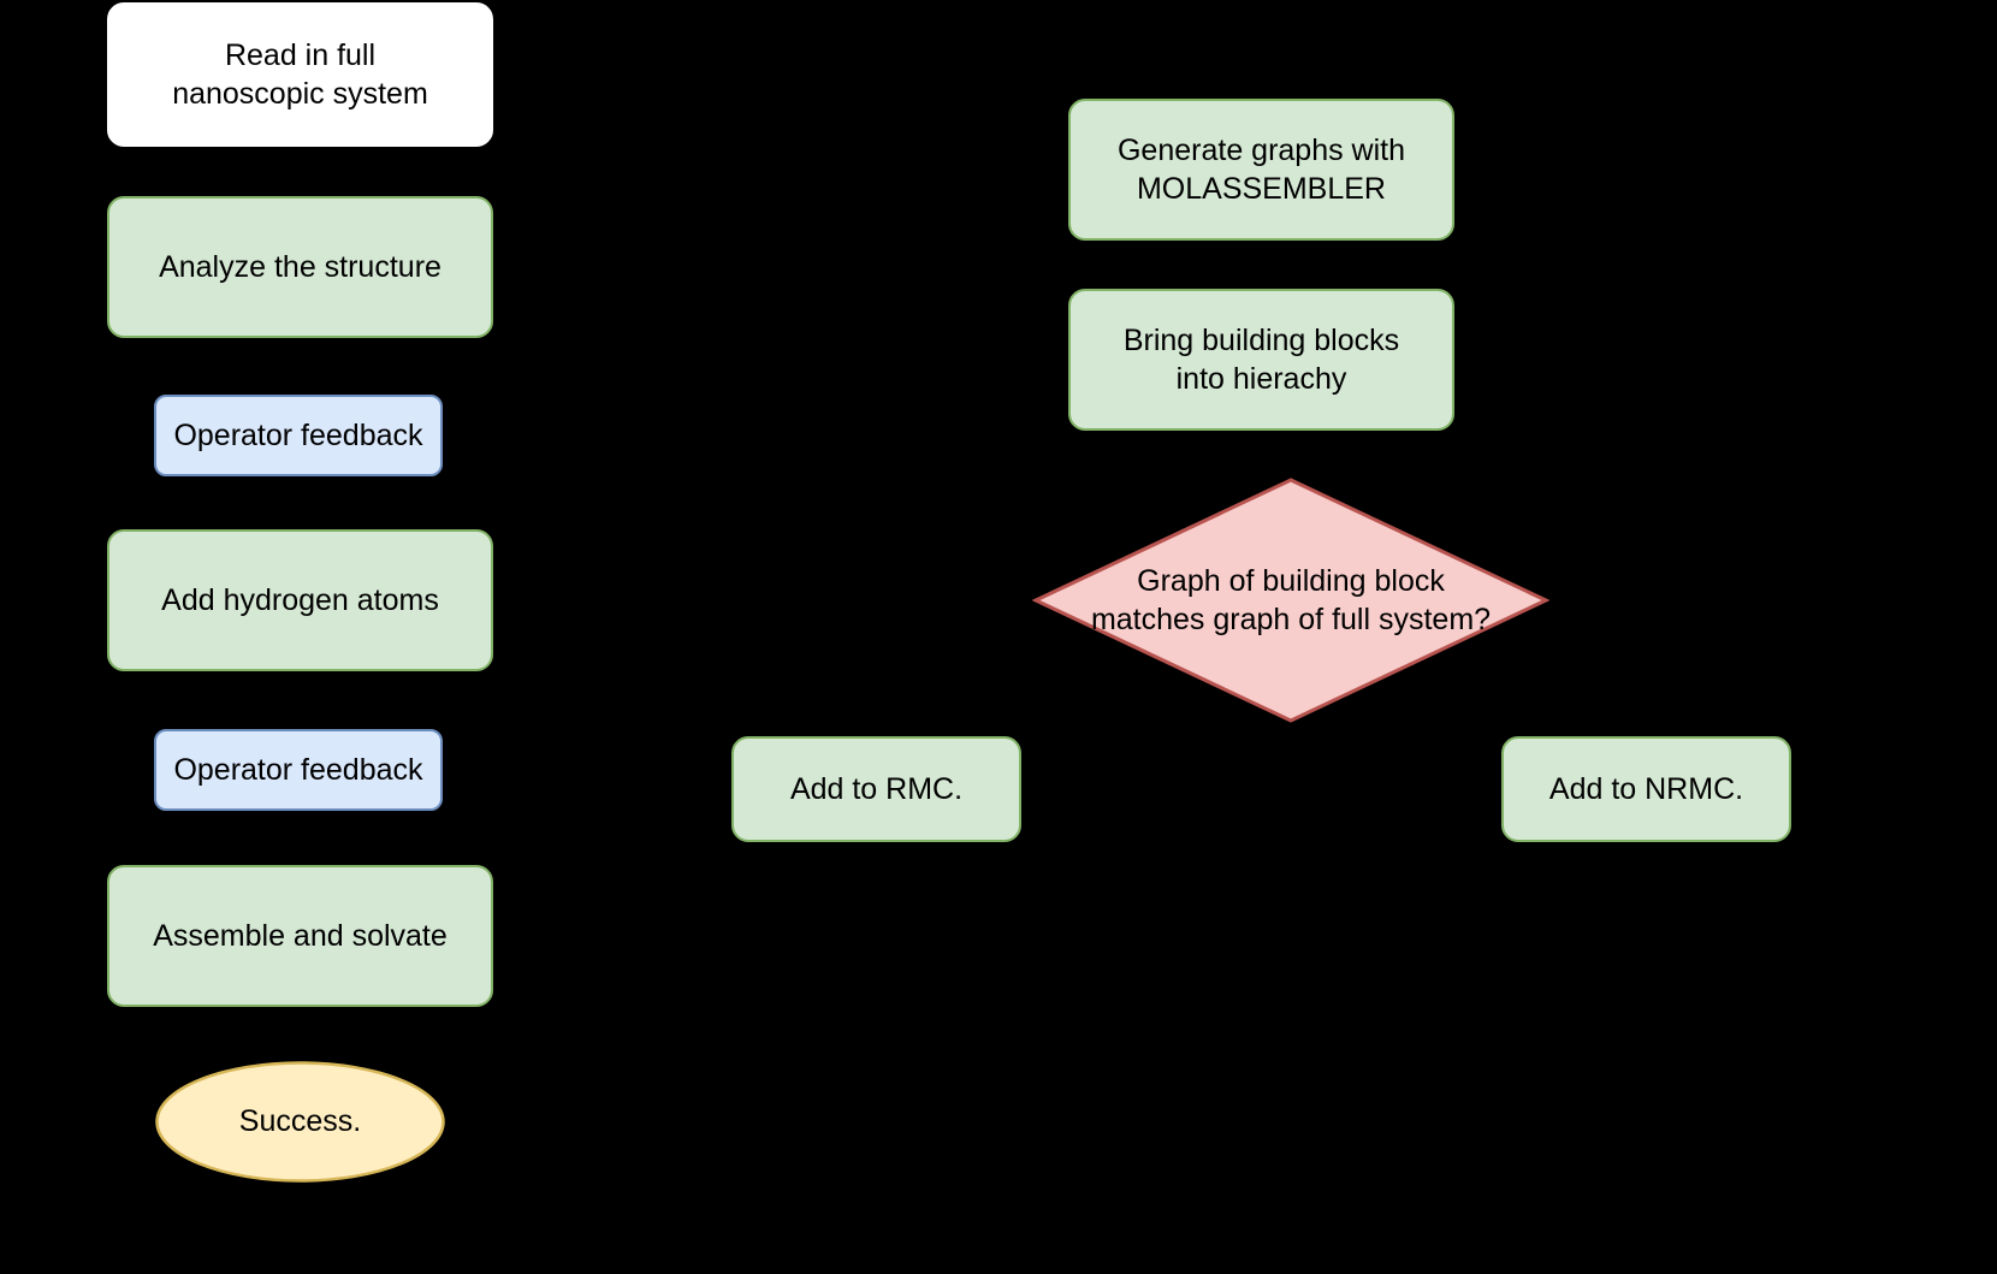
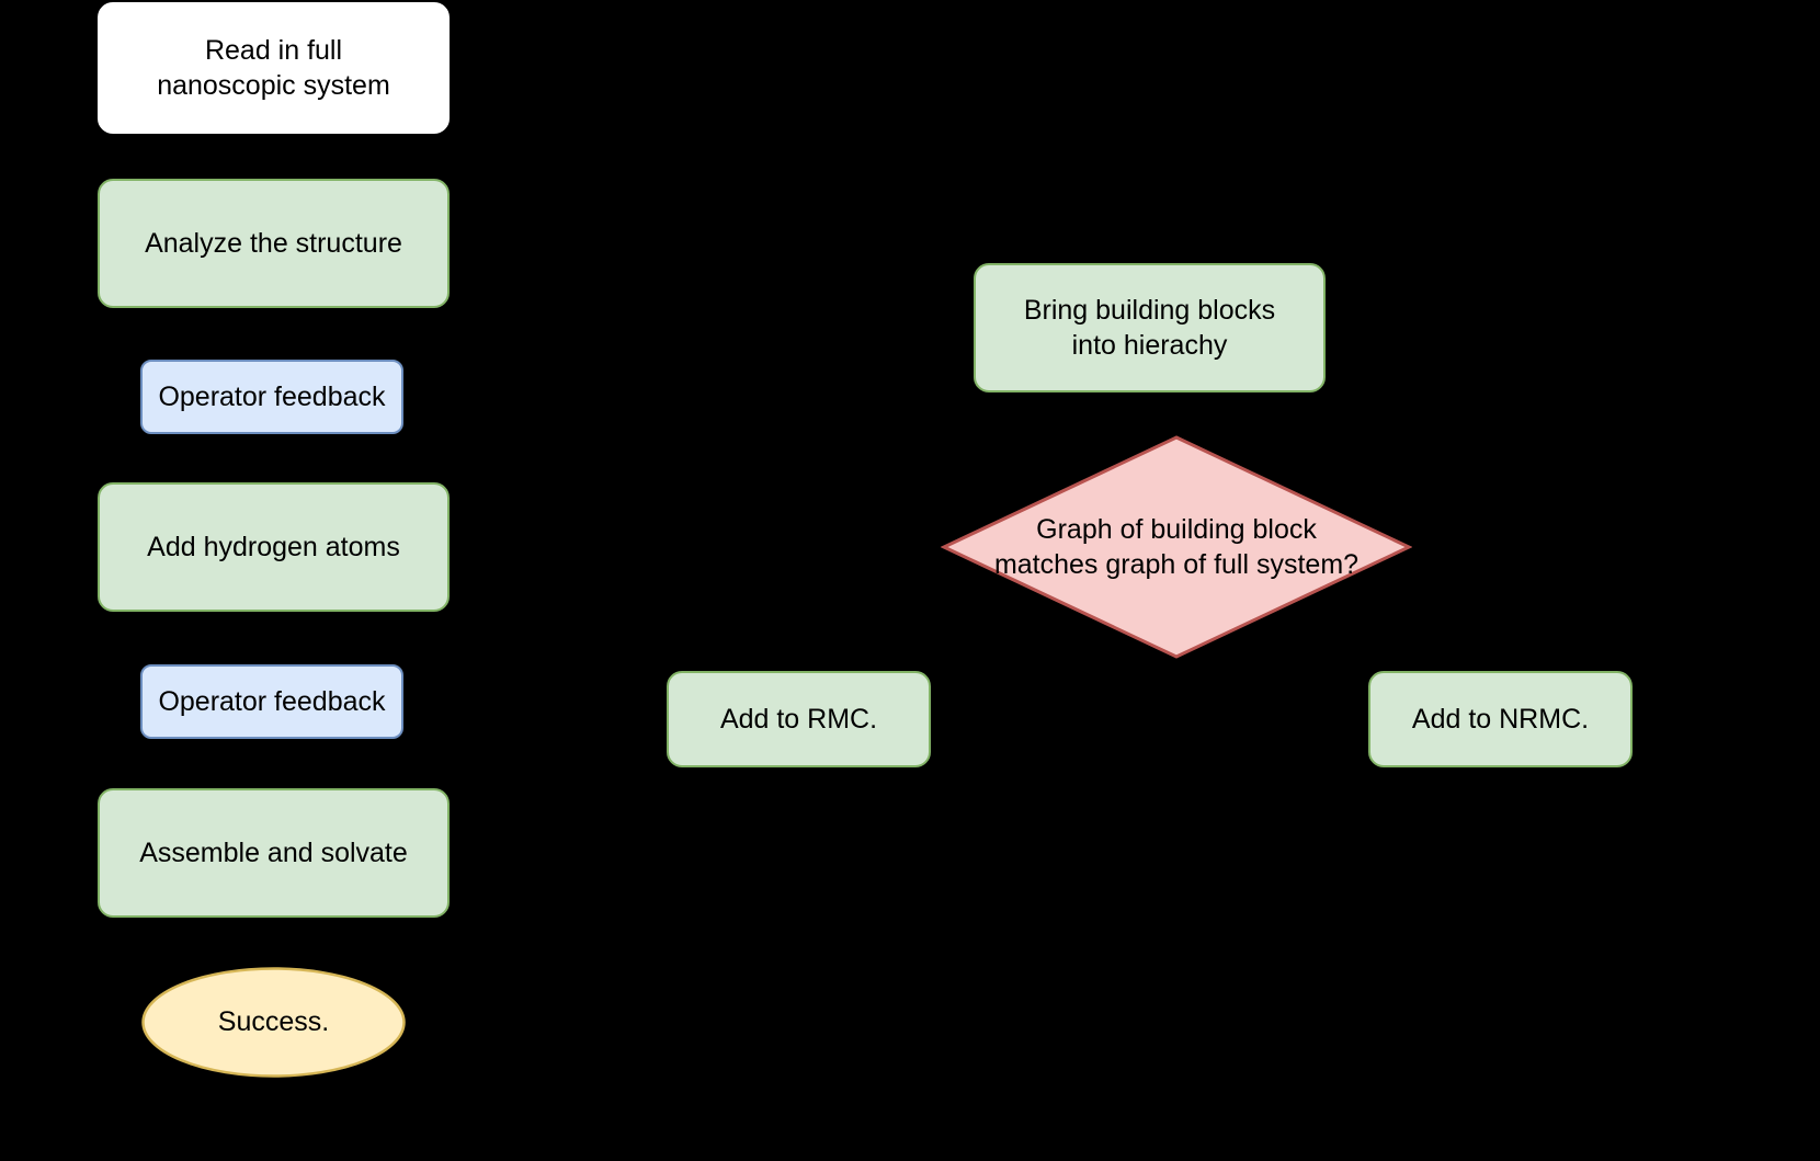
  Read in full
  nanoscopic system
  Analyze the structure
  Operator feedback
  Add hydrogen atoms
  Operator feedback
  Assemble and solvate
  Success.
- Generate graphs with
- MOLASSEMBLER
  Bring building blocks
  into hierachy
  Graph of building block
  matches graph of full system?
  Add to RMC.
  Add to NRMC.
